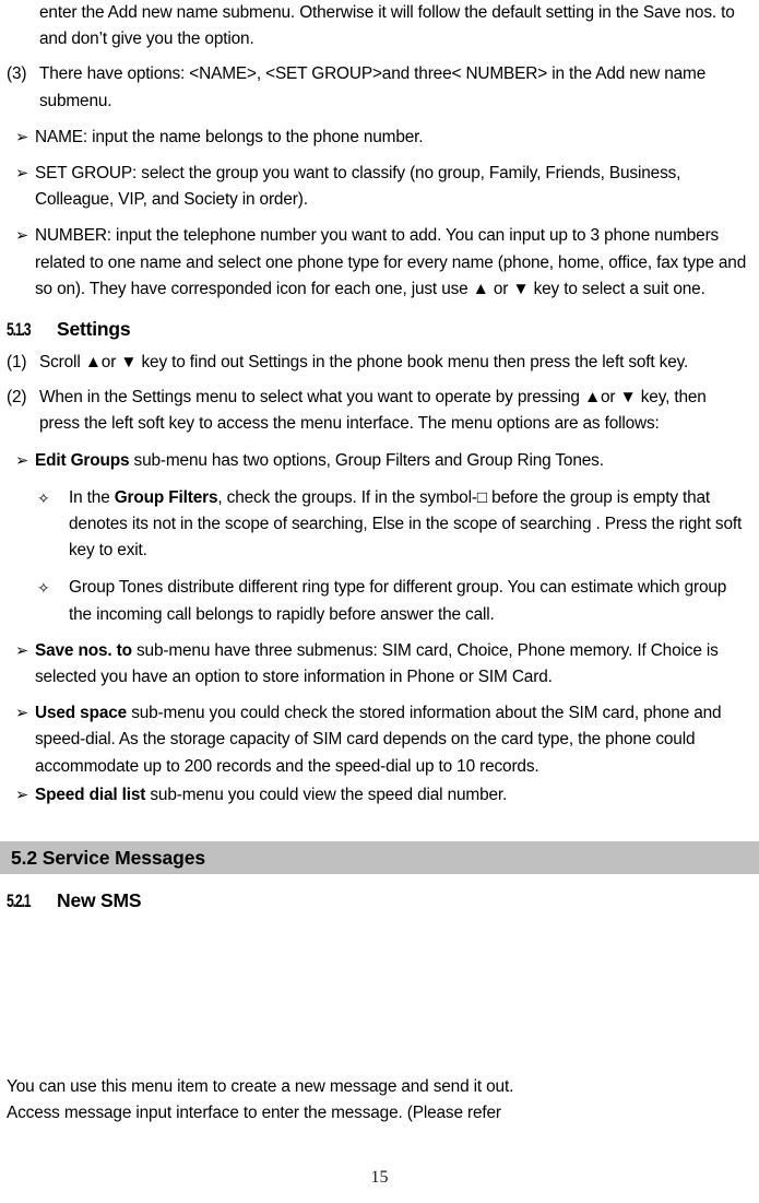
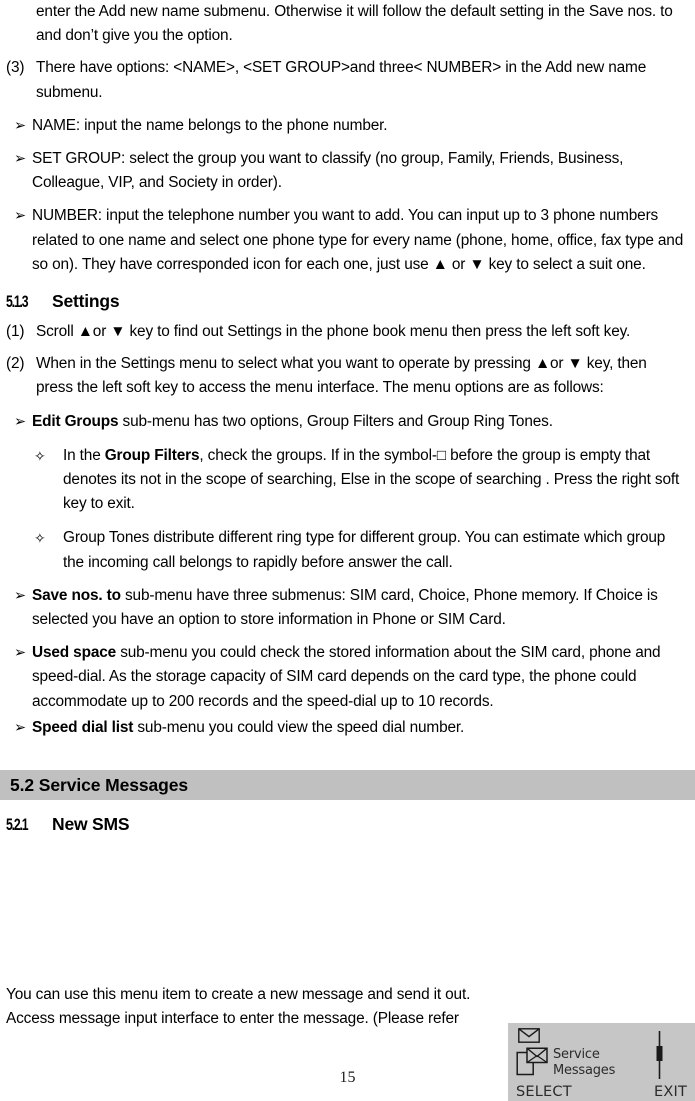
  enter the Add new name submenu. Otherwise it will follow the default setting in the Save nos. to and don’t give you the option.
  (3)
  There have options: <NAME>, <SET GROUP>and three< NUMBER> in the Add new name submenu.
  ➢
  NAME: input the name belongs to the phone number.
  ➢
  SET GROUP: select the group you want to classify (no group, Family, Friends, Business, Colleague, VIP, and Society in order).
  ➢
  NUMBER: input the telephone number you want to add. You can input up to 3 phone numbers related to one name and select one phone type for every name (phone, home, office, fax type and so on). They have corresponded icon for each one, just use ▲ or ▼ key to select a suit one.
  5.1.3
  Settings
  (1)
  Scroll ▲or ▼ key to find out Settings in the phone book menu then press the left soft key.
  (2)
  When in the Settings menu to select what you want to operate by pressing ▲or ▼ key, then press the left soft key to access the menu interface. The menu options are as follows:
  ➢
  Edit Groups sub-menu has two options, Group Filters and Group Ring Tones.
  ✧
  In the Group Filters, check the groups. If in the symbol-□ before the group is empty that denotes its not in the scope of searching, Else in the scope of searching . Press the right soft key to exit.
  ✧
  Group Tones distribute different ring type for different group. You can estimate which group the incoming call belongs to rapidly before answer the call.
  ➢
  Save nos. to sub-menu have three submenus: SIM card, Choice, Phone memory. If Choice is selected you have an option to store information in Phone or SIM Card.
  ➢
  Used space sub-menu you could check the stored information about the SIM card, phone and speed-dial. As the storage capacity of SIM card depends on the card type, the phone could accommodate up to 200 records and the speed-dial up to 10 records.
  ➢
  Speed dial list sub-menu you could view the speed dial number.
  5.2 Service Messages
  5.2.1
  New SMS
  You can use this menu item to create a new message and send it out. Access message input interface to enter the message. (Please refer
+ Service
+ Messages
+ SELECT
+ EXIT
  15
